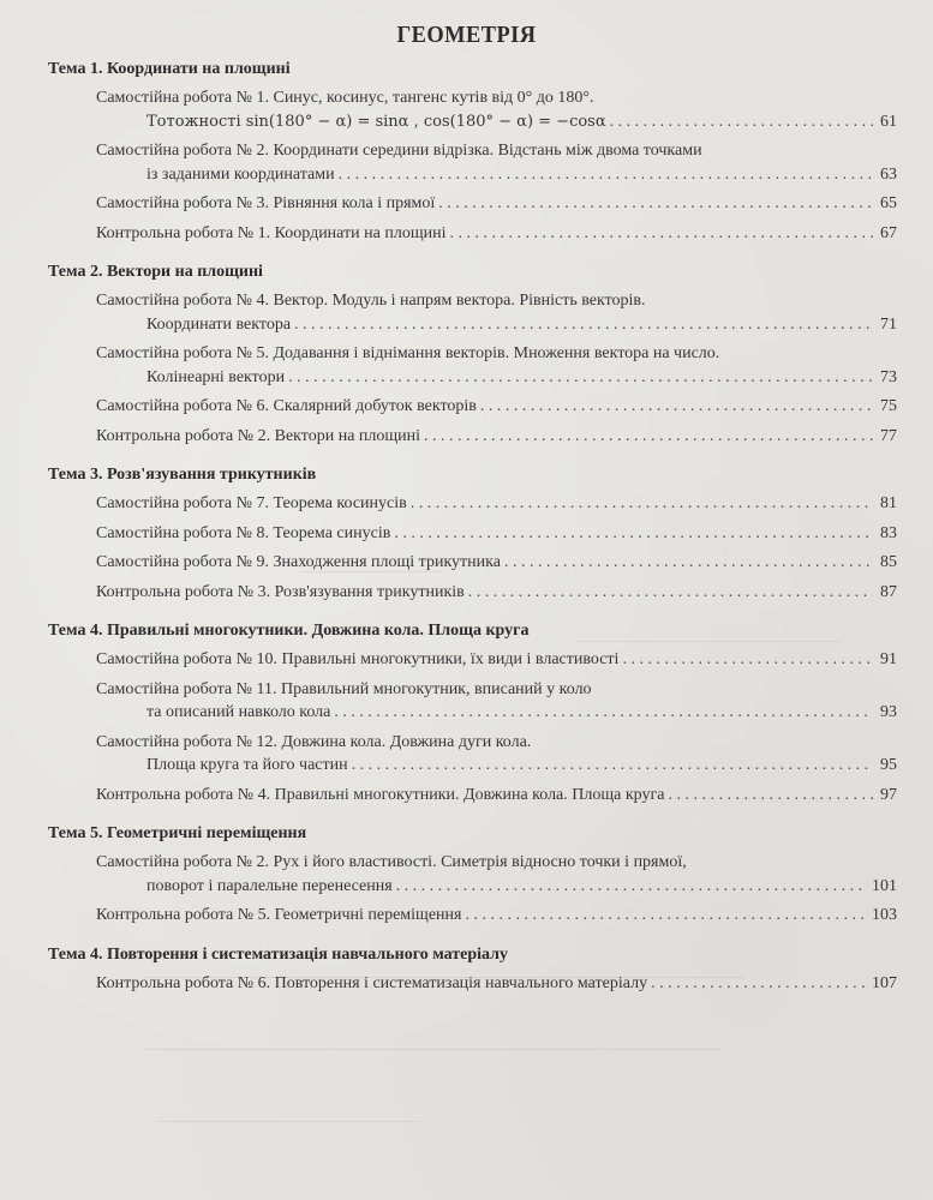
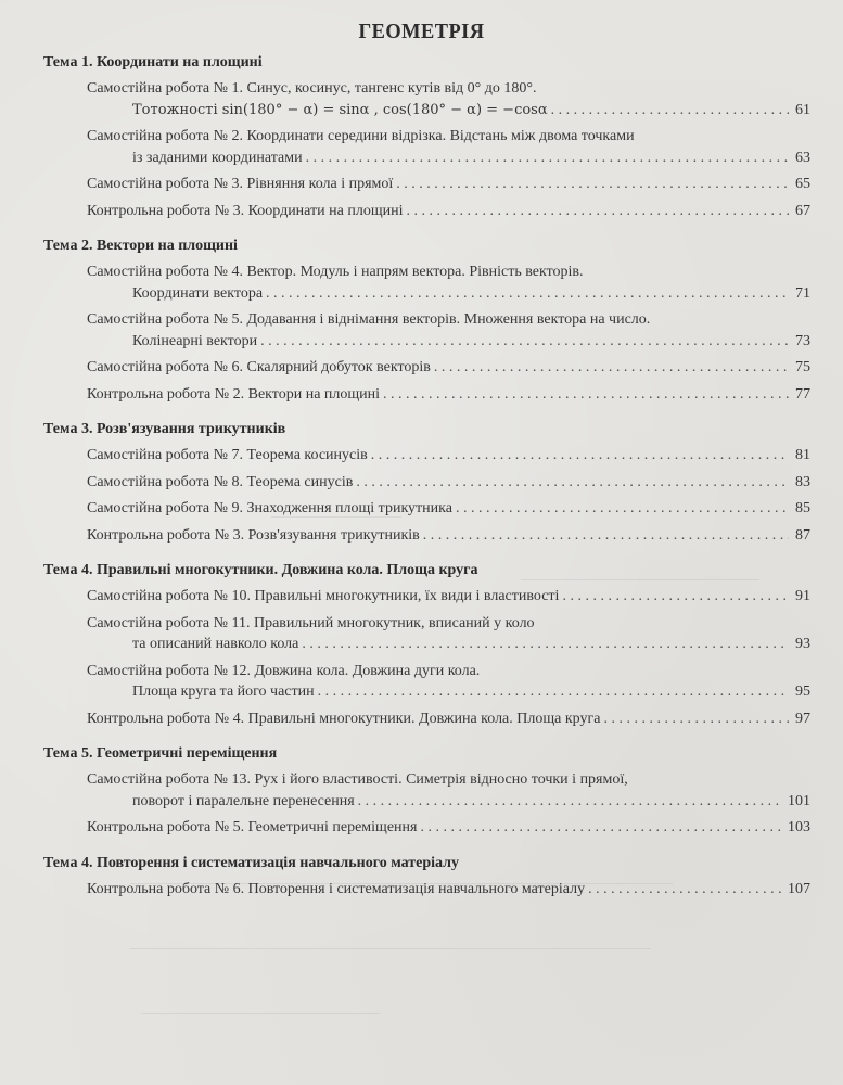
  ГЕОМЕТРІЯ
  Тема 1. Координати на площині
  Самостійна робота № 1. Синус, косинус, тангенс кутів від 0° до 180°.
  Тотожності sin(180° − α) = sinα , cos(180° − α) = −cosα
  61
  Самостійна робота № 2. Координати середини відрізка. Відстань між двома точками
  із заданими координатами
  63
  Самостійна робота № 3. Рівняння кола і прямої
  65
- Контрольна робота № 1. Координати на площині
+ Контрольна робота № 3. Координати на площині
  67
  Тема 2. Вектори на площині
  Самостійна робота № 4. Вектор. Модуль і напрям вектора. Рівність векторів.
  Координати вектора
  71
  Самостійна робота № 5. Додавання і віднімання векторів. Множення вектора на число.
  Колінеарні вектори
  73
  Самостійна робота № 6. Скалярний добуток векторів
  75
  Контрольна робота № 2. Вектори на площині
  77
  Тема 3. Розв'язування трикутників
  Самостійна робота № 7. Теорема косинусів
  81
  Самостійна робота № 8. Теорема синусів
  83
  Самостійна робота № 9. Знаходження площі трикутника
  85
  Контрольна робота № 3. Розв'язування трикутників
  87
  Тема 4. Правильні многокутники. Довжина кола. Площа круга
  Самостійна робота № 10. Правильні многокутники, їх види і властивості
  91
  Самостійна робота № 11. Правильний многокутник, вписаний у коло
  та описаний навколо кола
  93
  Самостійна робота № 12. Довжина кола. Довжина дуги кола.
  Площа круга та його частин
  95
  Контрольна робота № 4. Правильні многокутники. Довжина кола. Площа круга
  97
  Тема 5. Геометричні переміщення
- Самостійна робота № 2. Рух і його властивості. Симетрія відносно точки і прямої,
+ Самостійна робота № 13. Рух і його властивості. Симетрія відносно точки і прямої,
  поворот і паралельне перенесення
  101
  Контрольна робота № 5. Геометричні переміщення
  103
  Тема 4. Повторення і систематизація навчального матеріалу
  Контрольна робота № 6. Повторення і систематизація навчального матеріалу
  107
